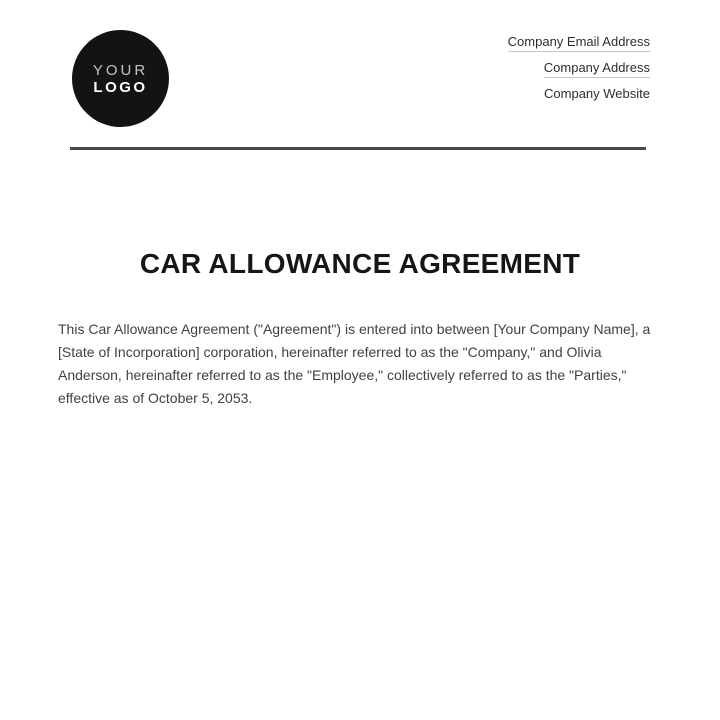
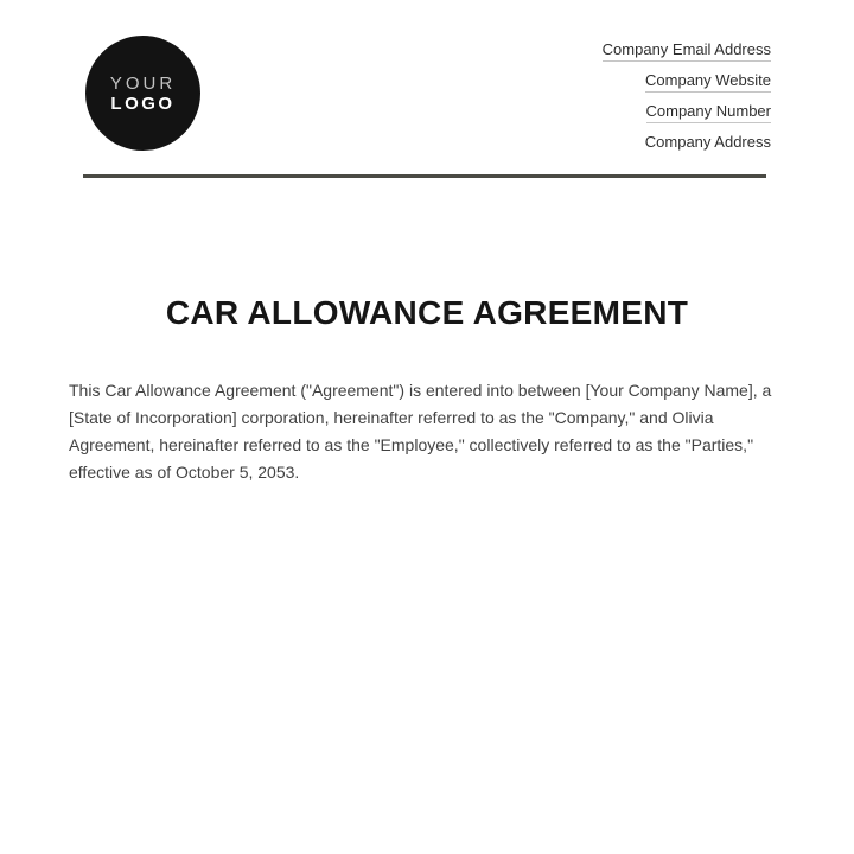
  YOUR
  LOGO
  Company Email Address
- Company Address
+ Company Website
+ Company Number
- Company Website
+ Company Address
  CAR ALLOWANCE AGREEMENT
- This Car Allowance Agreement ("Agreement") is entered into between [Your Company Name], a [State of Incorporation] corporation, hereinafter referred to as the "Company," and Olivia Anderson, hereinafter referred to as the "Employee," collectively referred to as the "Parties," effective as of October 5, 2053.
+ This Car Allowance Agreement ("Agreement") is entered into between [Your Company Name], a [State of Incorporation] corporation, hereinafter referred to as the "Company," and Olivia Agreement, hereinafter referred to as the "Employee," collectively referred to as the "Parties," effective as of October 5, 2053.
